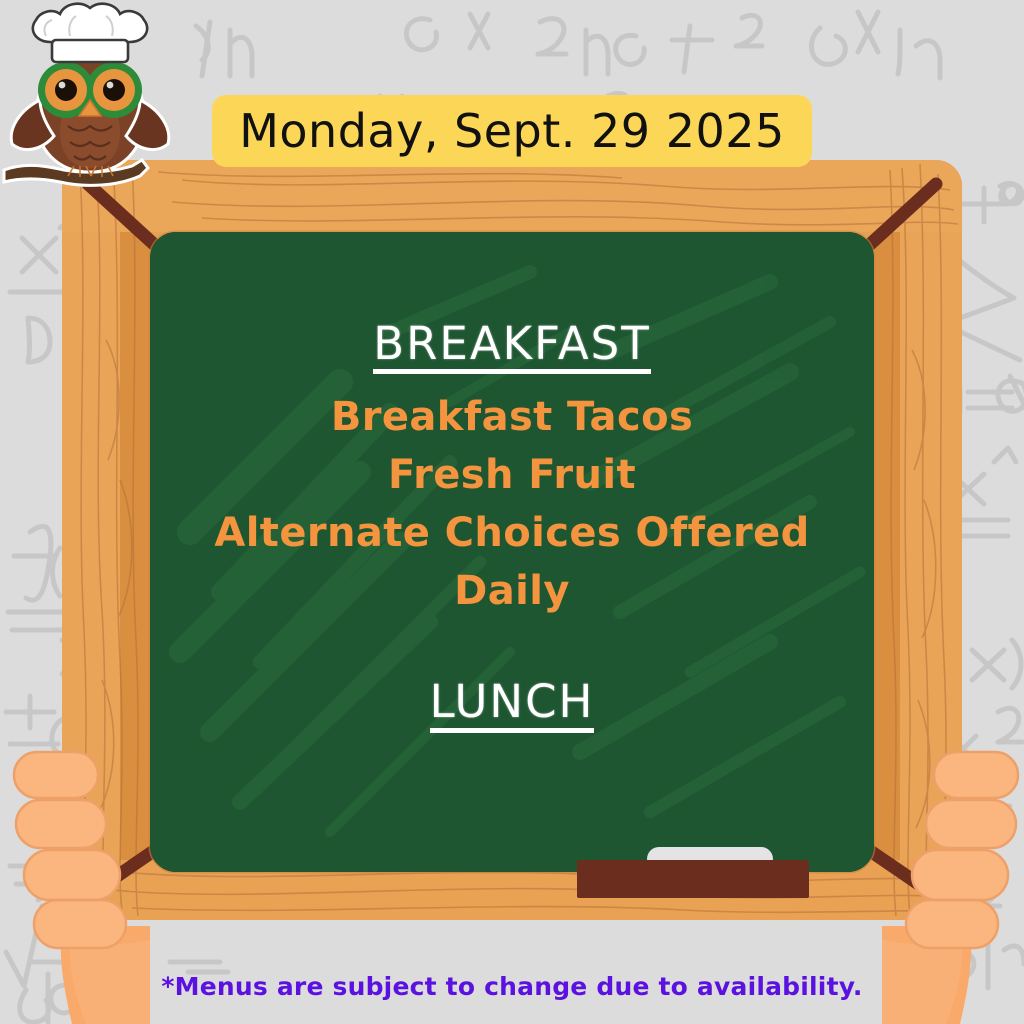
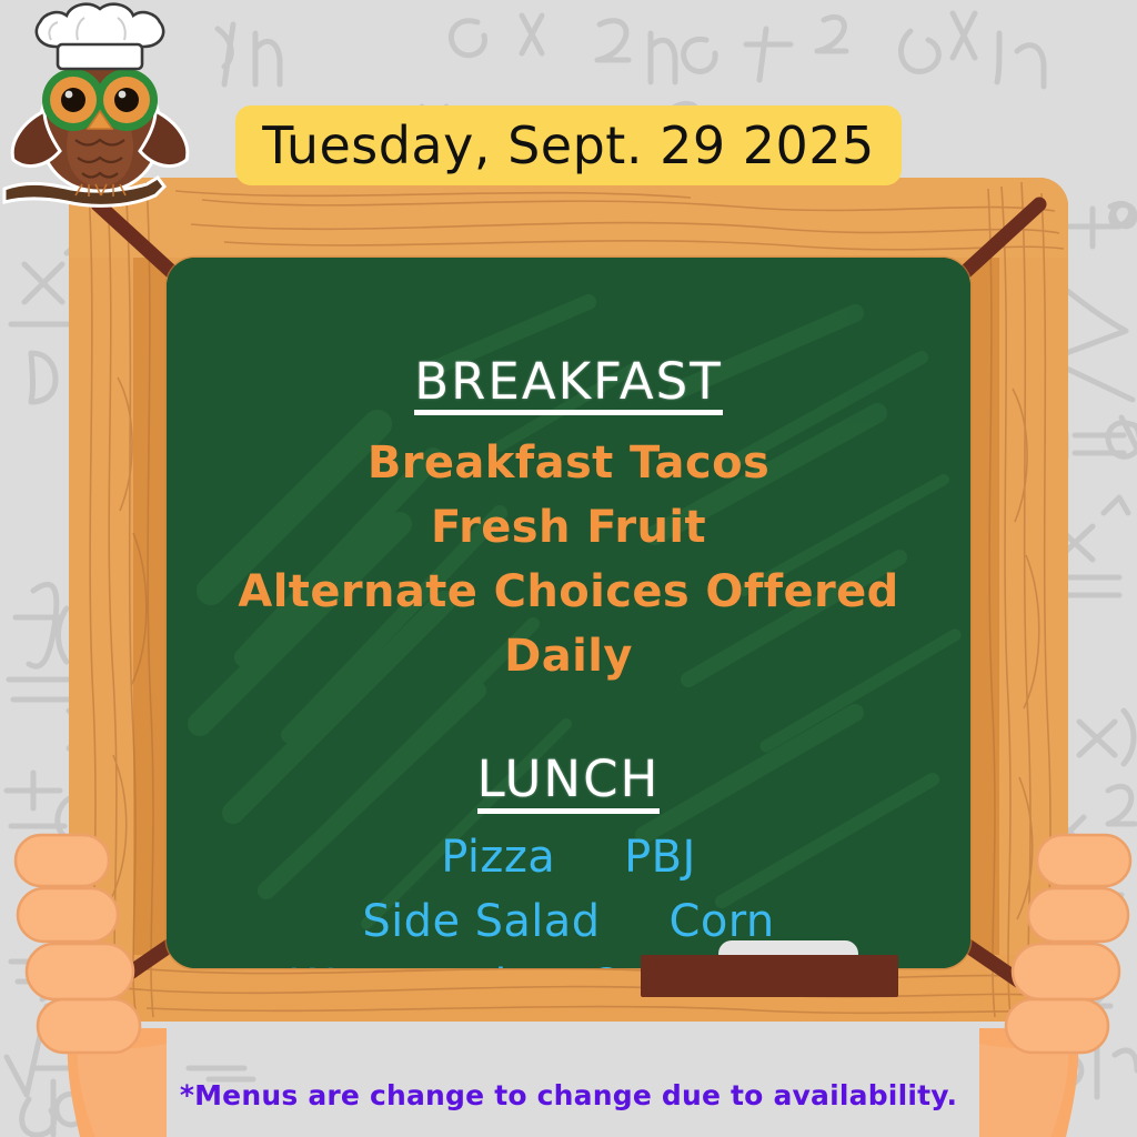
- Monday, Sept. 29 2025
+ Tuesday, Sept. 29 2025
  BREAKFAST
  Breakfast Tacos
  Fresh Fruit
  Alternate Choices Offered Daily
  LUNCH
+ Pizza
+ PBJ
+ Side Salad
+ Corn
- *Menus are subject to change due to availability.
+ *Menus are change to change due to availability.
